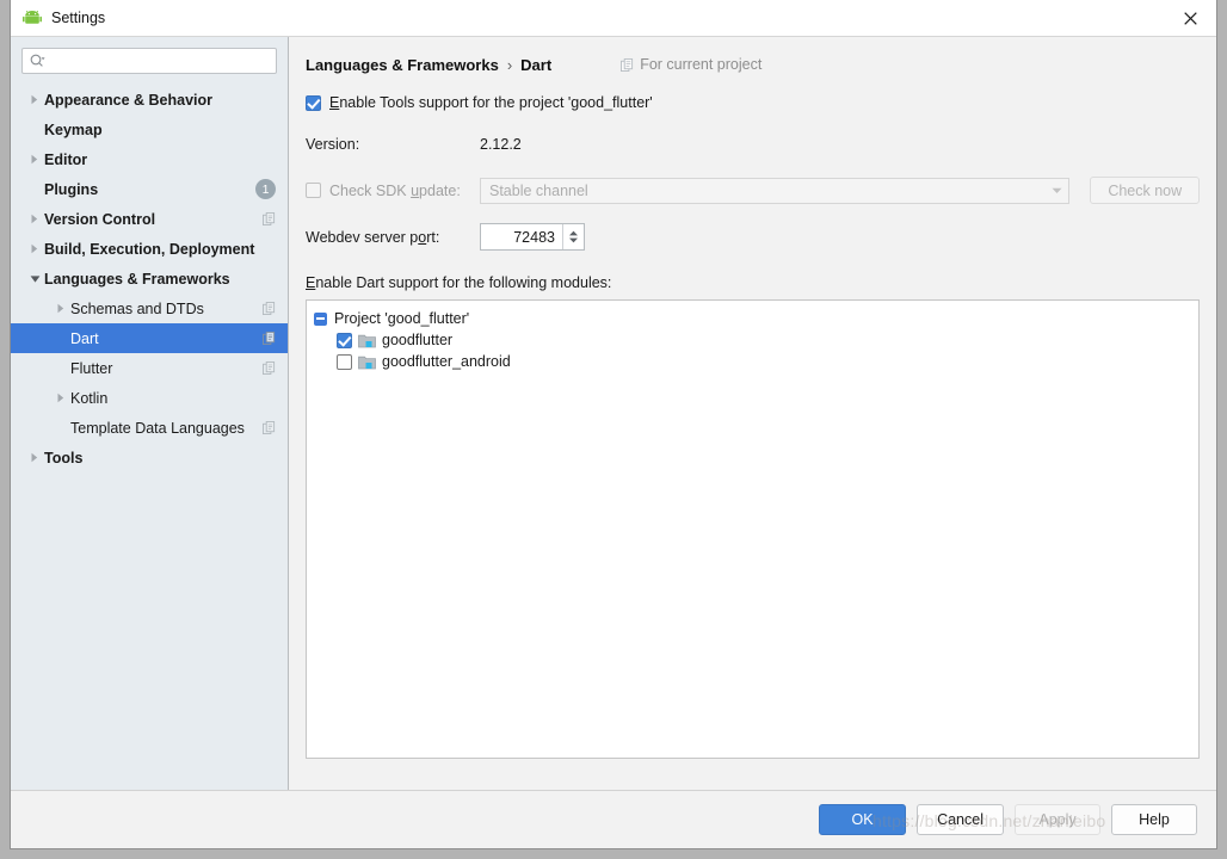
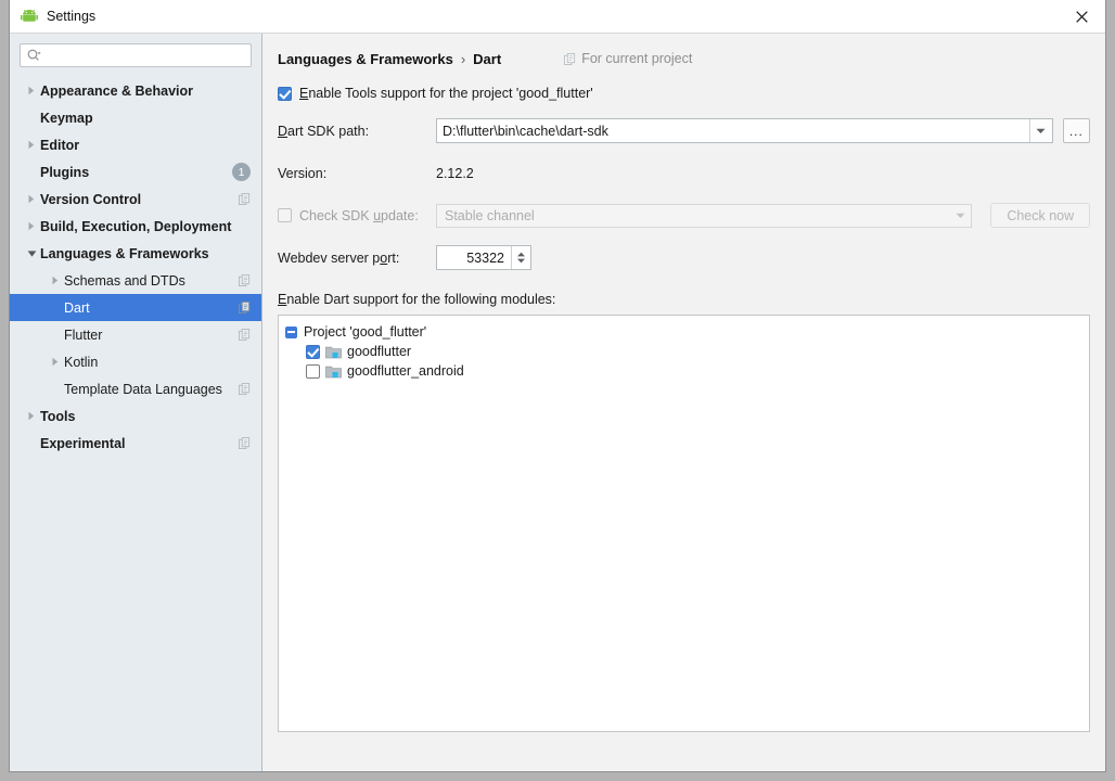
  Settings
  Appearance & Behavior
  Keymap
  Editor
  Plugins
  1
  Version Control
  Build, Execution, Deployment
  Languages & Frameworks
  Schemas and DTDs
  Dart
  Flutter
  Kotlin
  Template Data Languages
  Tools
+ Experimental
  Languages & Frameworks
  ›
  Dart
  For current project
  Enable Tools support for the project 'good_flutter'
+ Dart SDK path:
+ D:\flutter\bin\cache\dart-sdk
+ ...
  Version:
  2.12.2
  Check SDK update:
  Stable channel
  Check now
  Webdev server port:
- 72483
+ 53322
  Enable Dart support for the following modules:
  Project 'good_flutter'
  goodflutter
  goodflutter_android
- https://blog.csdn.net/zhanleibo
- OK
- Cancel
- Apply
- Help
